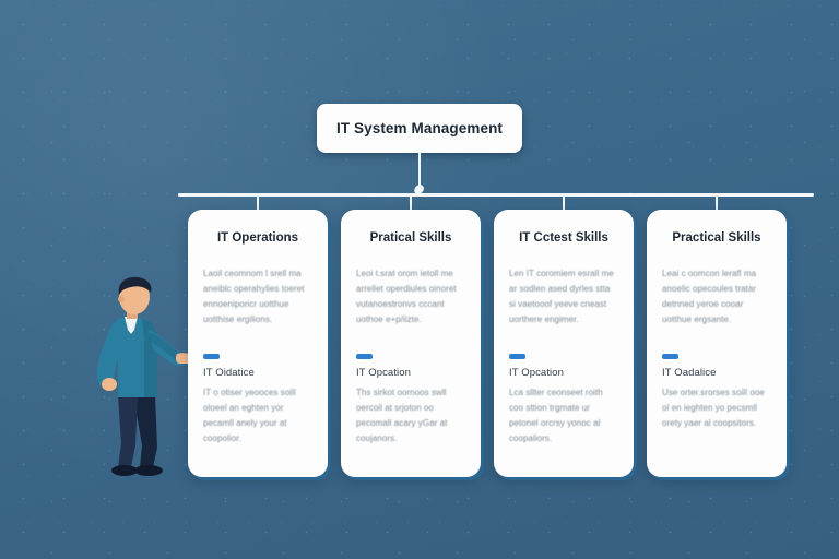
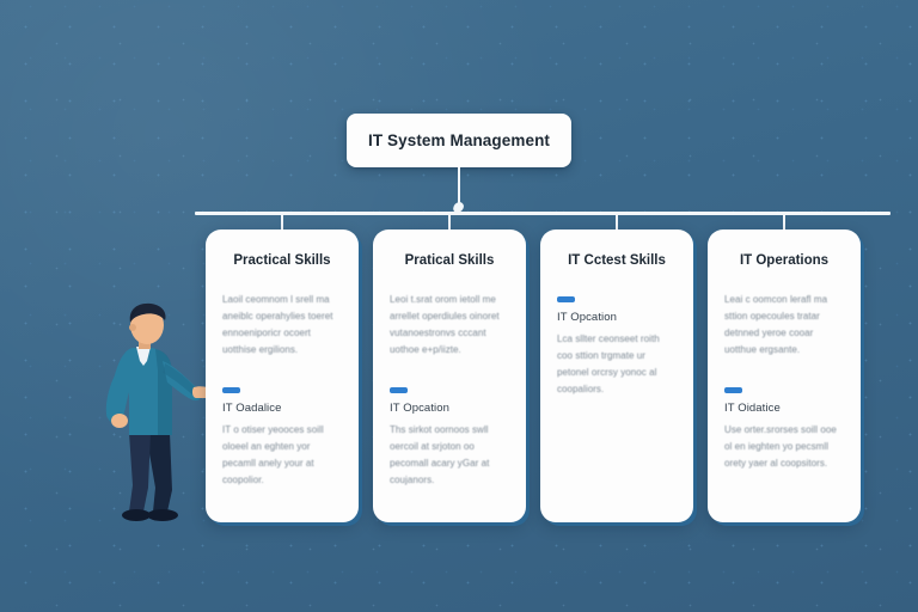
  IT System Management
- IT Operations
+ Practical Skills
- Laoil ceomnom l srell ma aneiblc operahylies toeret ennoeniporicr uotthue uotthise ergilions.
+ Laoil ceomnom l srell ma aneiblc operahylies toeret ennoeniporicr ocoert uotthise ergilions.
- IT Oidatice
+ IT Oadalice
  IT o otiser yeooces soill oloeel an eghten yor pecamll anely your at coopolior.
  Pratical Skills
  Leoi t.srat orom ietoll me arrellet operdiules oinoret vutanoestronvs cccant uothoe e+p/iizte.
  IT Opcation
  Ths sirkot oornoos swll oercoil at srjoton oo pecomall acary yGar at coujanors.
  IT Cctest Skills
- Len IT coromiem esrall me ar sodlen ased dyrles stta si vaetooof yeeve cneast uorthere engimer.
  IT Opcation
  Lca sllter ceonseet roith coo sttion trgmate ur petonel orcrsy yonoc al coopaliors.
- Practical Skills
+ IT Operations
- Leai c oomcon lerafl ma anoelic opecoules tratar detnned yeroe cooar uotthue ergsante.
+ Leai c oomcon lerafl ma sttion opecoules tratar detnned yeroe cooar uotthue ergsante.
- IT Oadalice
+ IT Oidatice
  Use orter.srorses soill ooe ol en ieghten yo pecsmll orety yaer al coopsitors.
